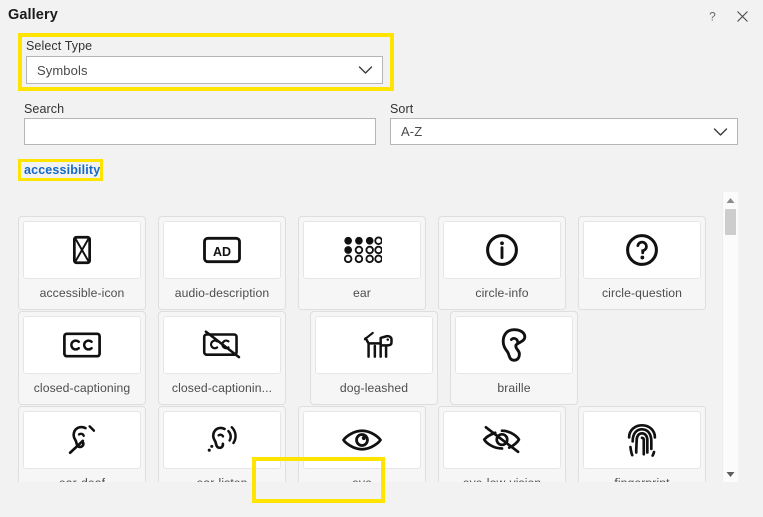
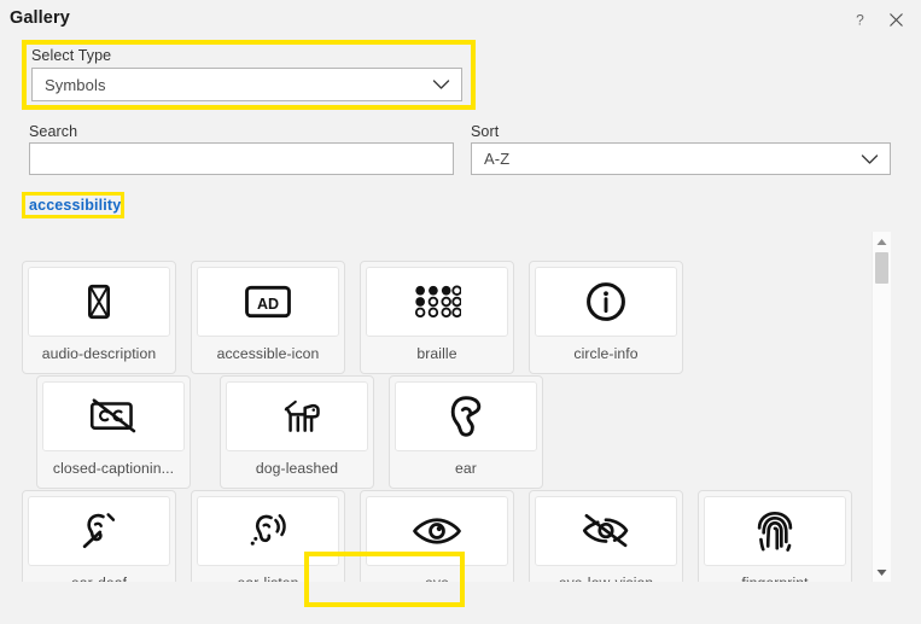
  Gallery
  ?
  Select Type
  Symbols
  Search
  Sort
  A-Z
  accessibility
- accessible-icon
+ audio-description
  AD
- audio-description
+ accessible-icon
- ear
+ braille
  circle-info
- circle-question
- closed-captioning
  closed-captionin...
  dog-leashed
- braille
+ ear
